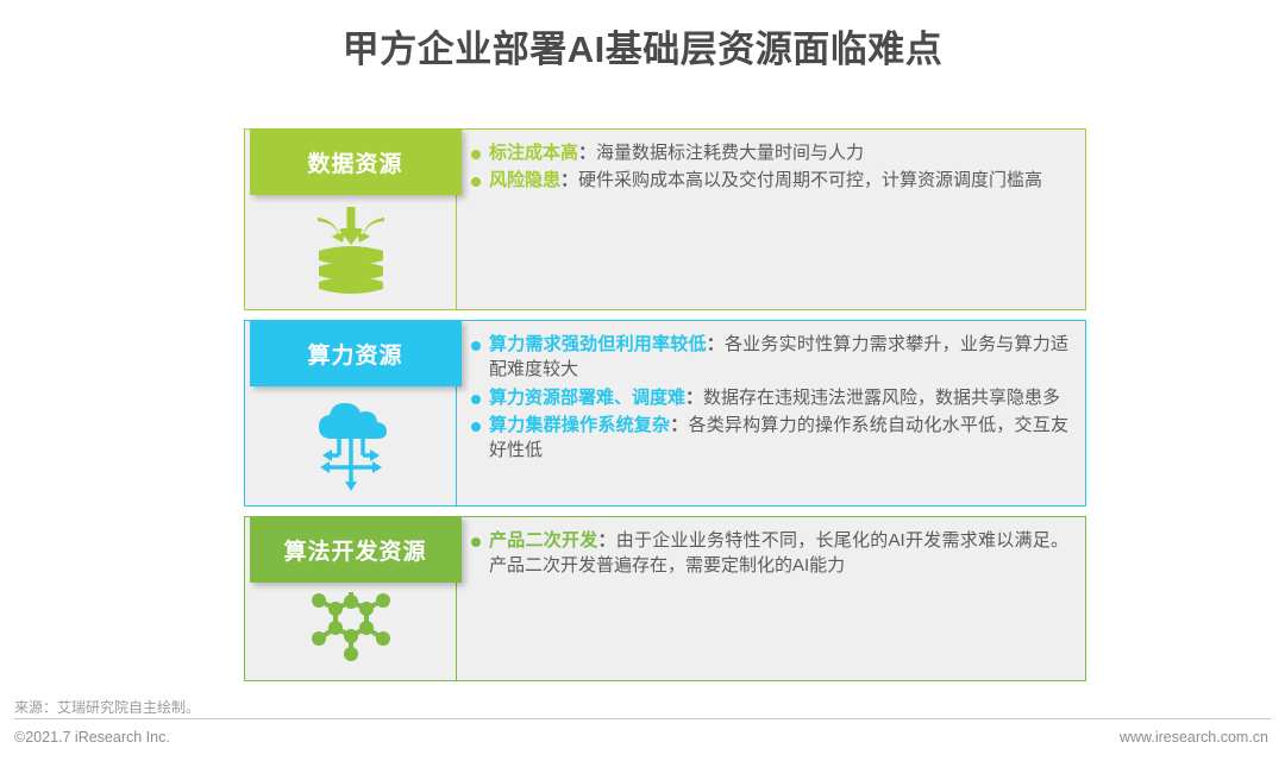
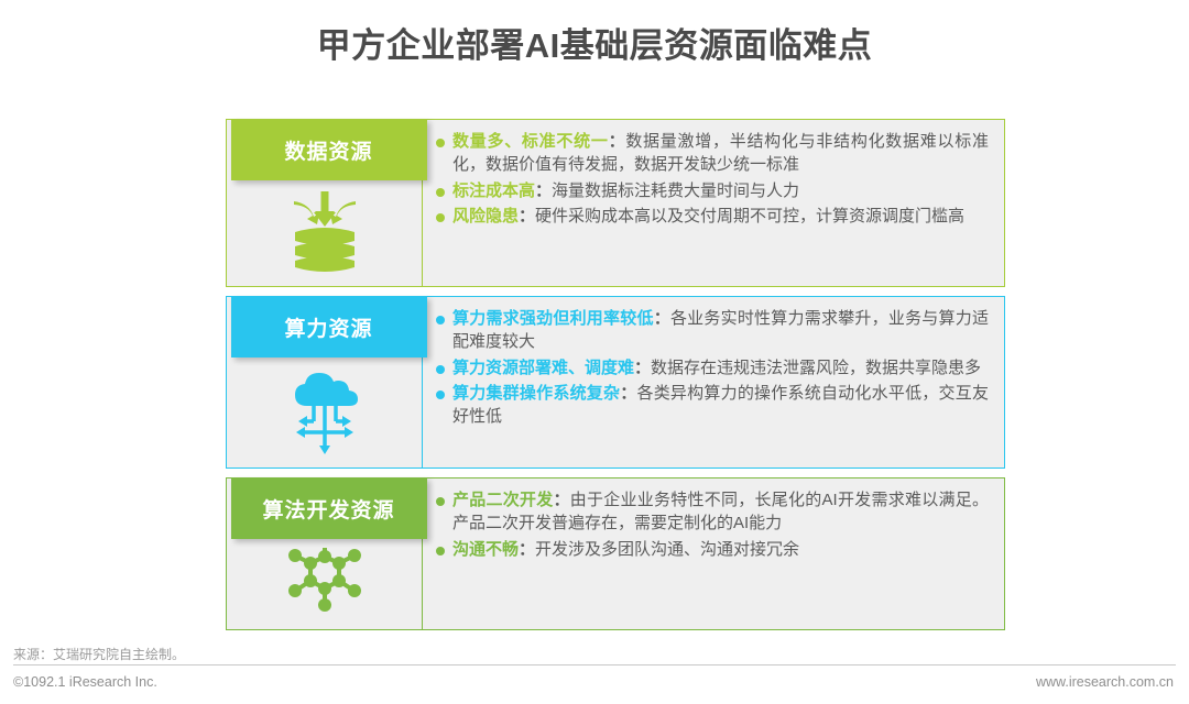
  甲方企业部署AI基础层资源面临难点
  数据资源
+ 数量多、标准不统一：数据量激增，半结构化与非结构化数据难以标准化，数据价值有待发掘，数据开发缺少统一标准
  标注成本高：海量数据标注耗费大量时间与人力
  风险隐患：硬件采购成本高以及交付周期不可控，计算资源调度门槛高
  算力资源
  算力需求强劲但利用率较低：各业务实时性算力需求攀升，业务与算力适配难度较大
  算力资源部署难、调度难：数据存在违规违法泄露风险，数据共享隐患多
  算力集群操作系统复杂：各类异构算力的操作系统自动化水平低，交互友好性低
  算法开发资源
  产品二次开发：由于企业业务特性不同，长尾化的AI开发需求难以满足。产品二次开发普遍存在，需要定制化的AI能力
+ 沟通不畅：开发涉及多团队沟通、沟通对接冗余
  来源：艾瑞研究院自主绘制。
- ©2021.7 iResearch Inc.
+ ©1092.1 iResearch Inc.
  www.iresearch.com.cn
